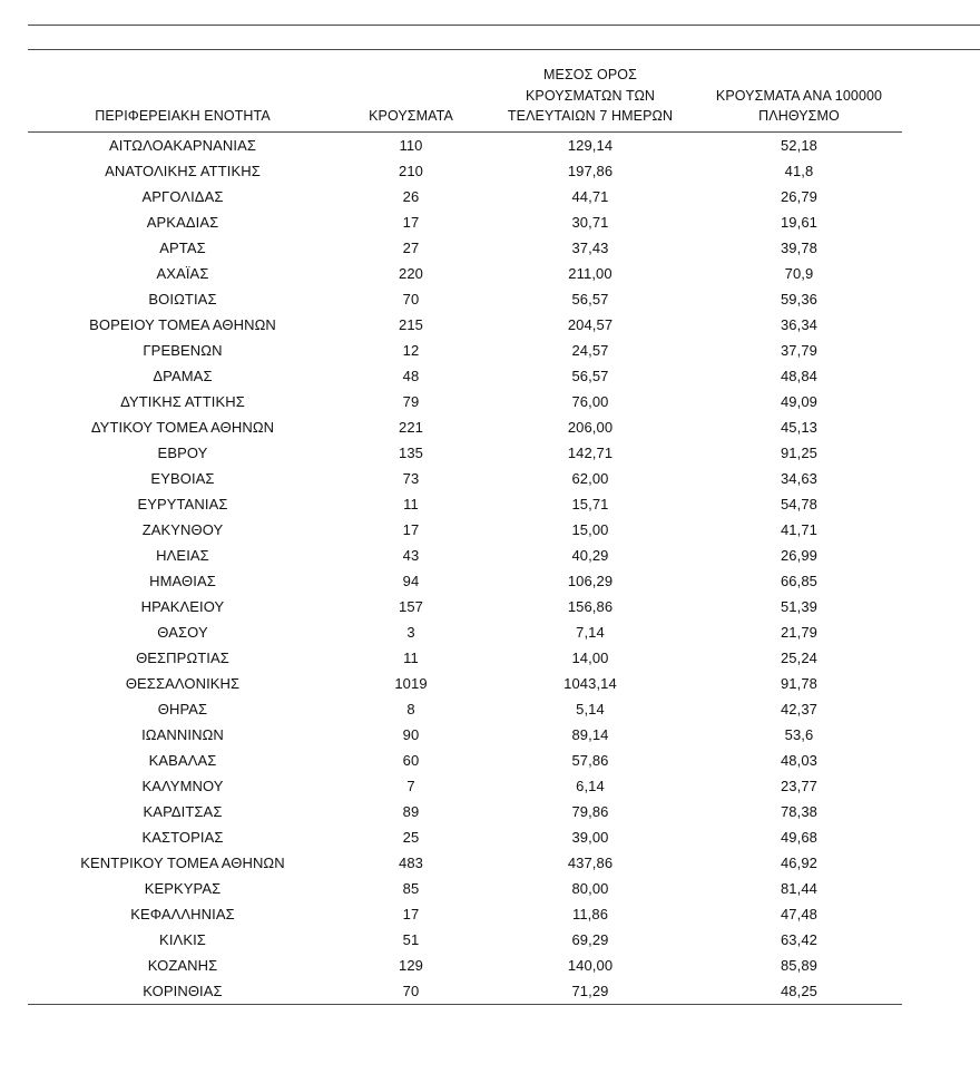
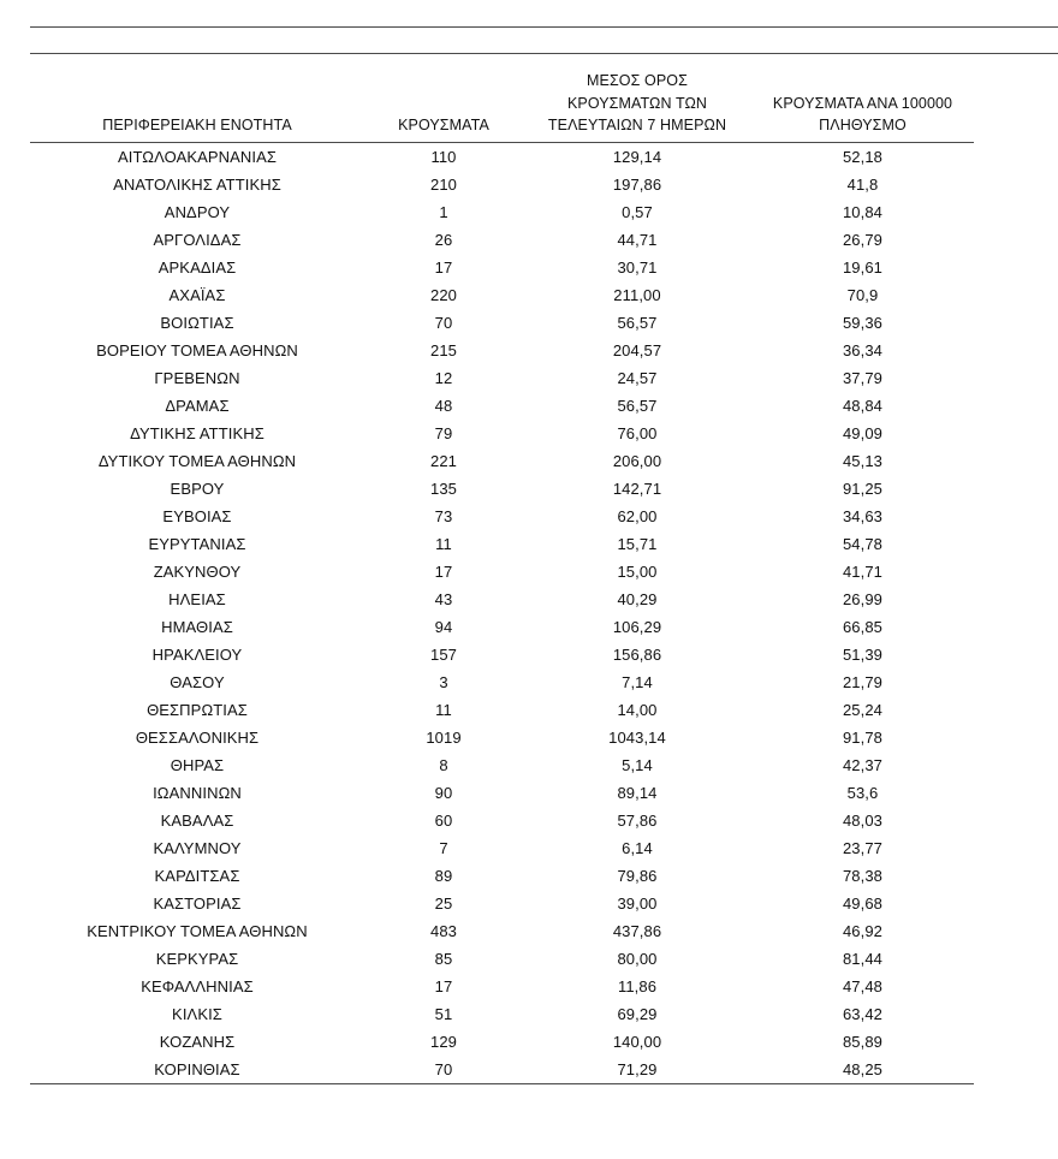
  ΠΕΡΙΦΕΡΕΙΑΚΗ ΕΝΟΤΗΤΑ	ΚΡΟΥΣΜΑΤΑ	ΜΕΣΟΣ ΟΡΟΣΚΡΟΥΣΜΑΤΩΝ ΤΩΝΤΕΛΕΥΤΑΙΩΝ 7 ΗΜΕΡΩΝ	ΚΡΟΥΣΜΑΤΑ ΑΝΑ 100000ΠΛΗΘΥΣΜΟ
  ΑΙΤΩΛΟΑΚΑΡΝΑΝΙΑΣ	110	129,14	52,18
  ΑΝΑΤΟΛΙΚΗΣ ΑΤΤΙΚΗΣ	210	197,86	41,8
+ ΑΝΔΡΟΥ	1	0,57	10,84
  ΑΡΓΟΛΙΔΑΣ	26	44,71	26,79
  ΑΡΚΑΔΙΑΣ	17	30,71	19,61
- ΑΡΤΑΣ	27	37,43	39,78
  ΑΧΑΪΑΣ	220	211,00	70,9
  ΒΟΙΩΤΙΑΣ	70	56,57	59,36
  ΒΟΡΕΙΟΥ ΤΟΜΕΑ ΑΘΗΝΩΝ	215	204,57	36,34
  ΓΡΕΒΕΝΩΝ	12	24,57	37,79
  ΔΡΑΜΑΣ	48	56,57	48,84
  ΔΥΤΙΚΗΣ ΑΤΤΙΚΗΣ	79	76,00	49,09
  ΔΥΤΙΚΟΥ ΤΟΜΕΑ ΑΘΗΝΩΝ	221	206,00	45,13
  ΕΒΡΟΥ	135	142,71	91,25
  ΕΥΒΟΙΑΣ	73	62,00	34,63
  ΕΥΡΥΤΑΝΙΑΣ	11	15,71	54,78
  ΖΑΚΥΝΘΟΥ	17	15,00	41,71
  ΗΛΕΙΑΣ	43	40,29	26,99
  ΗΜΑΘΙΑΣ	94	106,29	66,85
  ΗΡΑΚΛΕΙΟΥ	157	156,86	51,39
  ΘΑΣΟΥ	3	7,14	21,79
  ΘΕΣΠΡΩΤΙΑΣ	11	14,00	25,24
  ΘΕΣΣΑΛΟΝΙΚΗΣ	1019	1043,14	91,78
  ΘΗΡΑΣ	8	5,14	42,37
  ΙΩΑΝΝΙΝΩΝ	90	89,14	53,6
  ΚΑΒΑΛΑΣ	60	57,86	48,03
  ΚΑΛΥΜΝΟΥ	7	6,14	23,77
  ΚΑΡΔΙΤΣΑΣ	89	79,86	78,38
  ΚΑΣΤΟΡΙΑΣ	25	39,00	49,68
  ΚΕΝΤΡΙΚΟΥ ΤΟΜΕΑ ΑΘΗΝΩΝ	483	437,86	46,92
  ΚΕΡΚΥΡΑΣ	85	80,00	81,44
  ΚΕΦΑΛΛΗΝΙΑΣ	17	11,86	47,48
  ΚΙΛΚΙΣ	51	69,29	63,42
  ΚΟΖΑΝΗΣ	129	140,00	85,89
  ΚΟΡΙΝΘΙΑΣ	70	71,29	48,25
